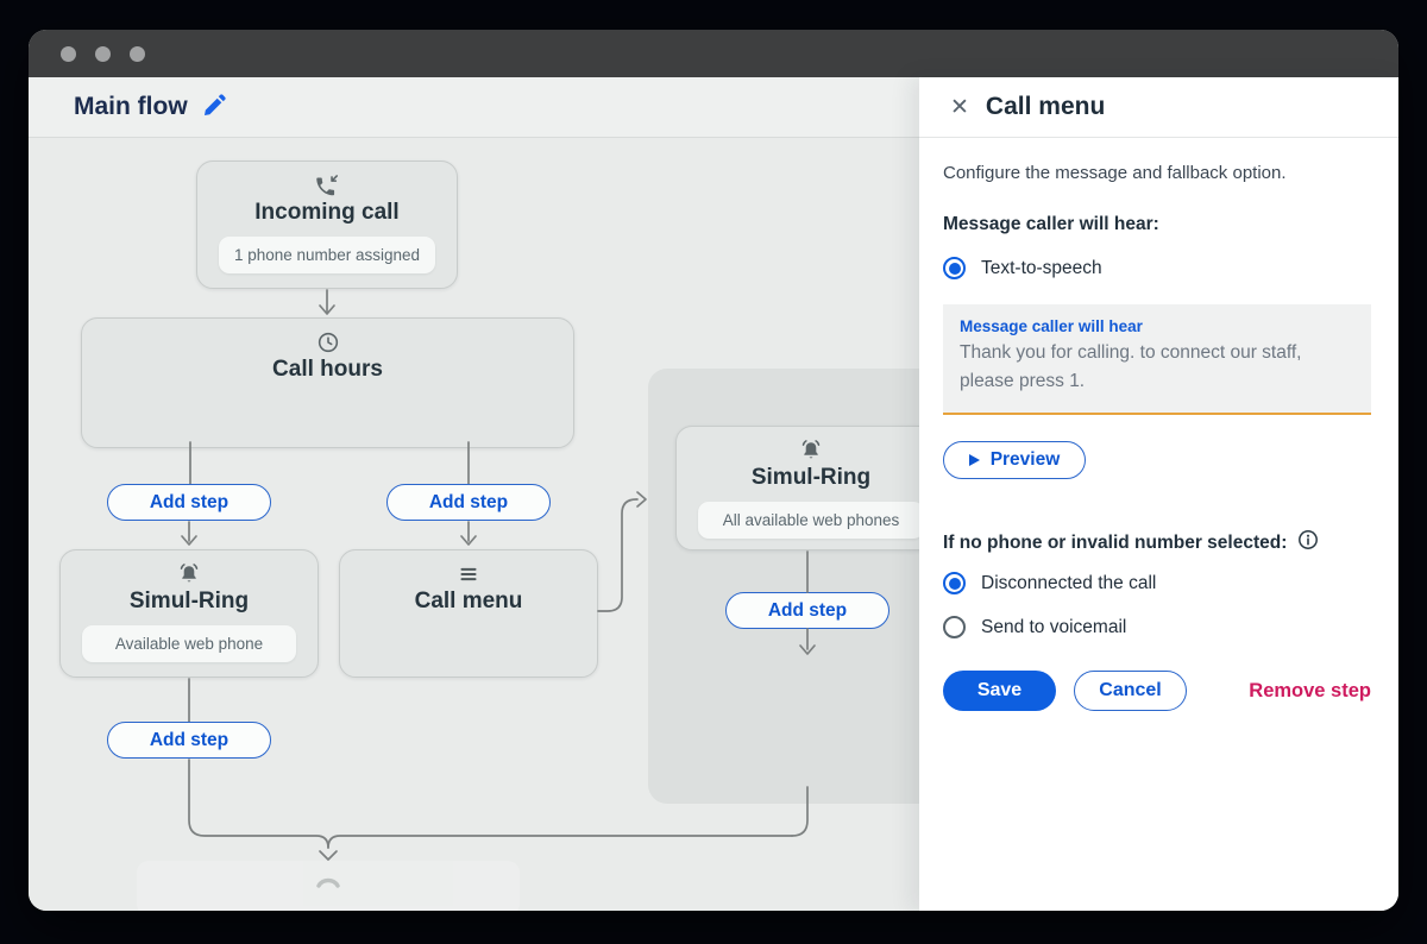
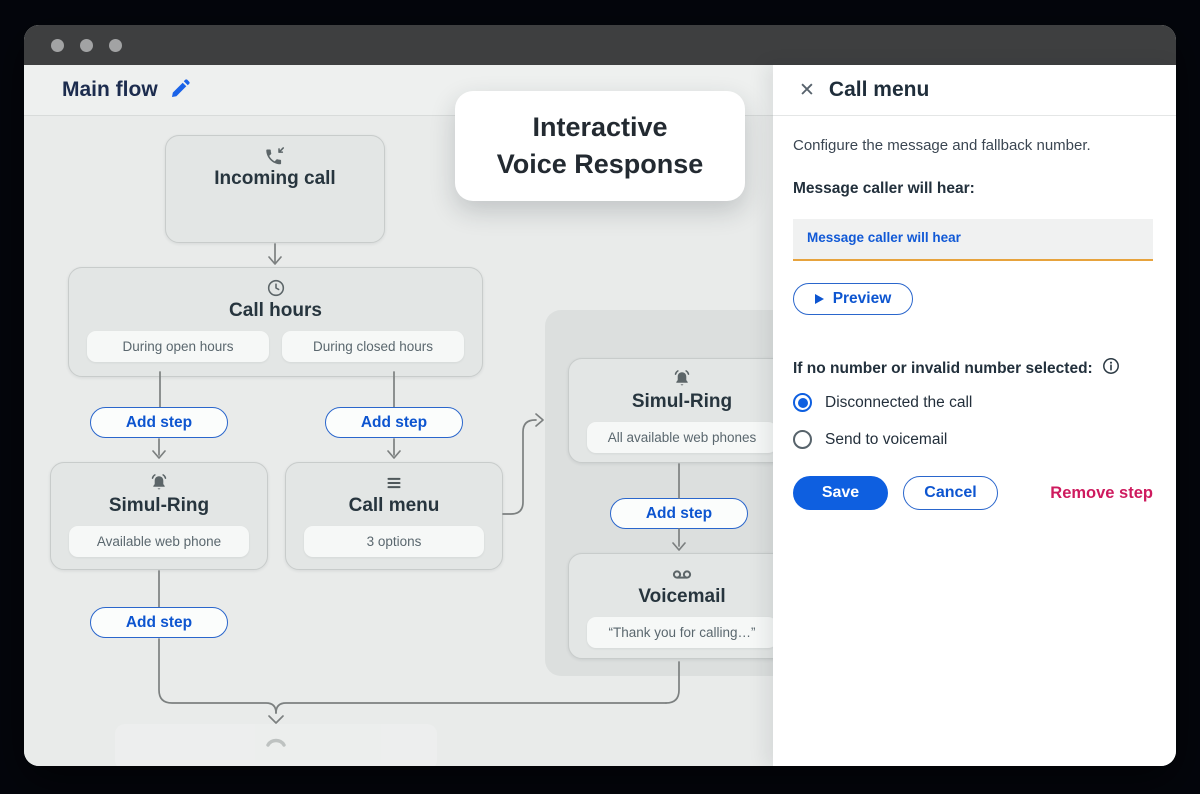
  Main flow
  Incoming call
- 1 phone number assigned
  Call hours
+ During open hours
+ During closed hours
  Add step
  Add step
  Add step
  Simul-Ring
  Available web phone
  Call menu
+ 3 options
  Simul-Ring
  All available web phones
  Add step
+ Voicemail
+ “Thank you for calling…”
+ Interactive
+ Voice Response
  ✕
  Call menu
- Configure the message and fallback option.
+ Configure the message and fallback number.
  Message caller will hear:
- Text-to-speech
  Message caller will hear
- Thank you for calling. to connect our staff, please press 1.
  Preview
- If no phone or invalid number selected:
+ If no number or invalid number selected:
  Disconnected the call
  Send to voicemail
  Save
  Cancel
  Remove step
